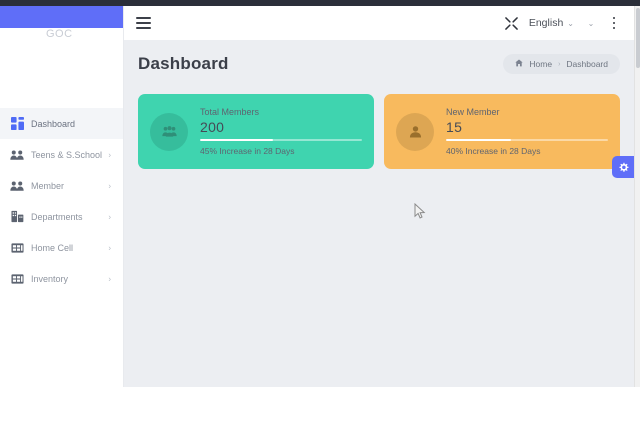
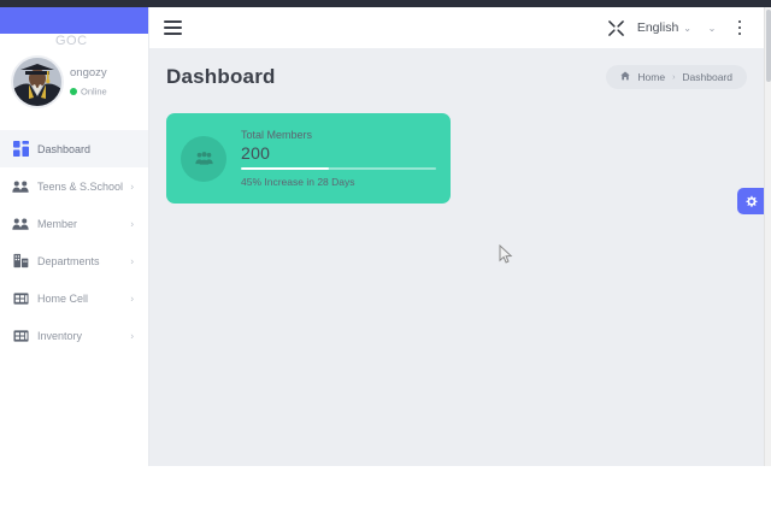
  GOC
+ ongozy
+ Online
  Dashboard
  Teens & S.School
  ›
  Member
  ›
  Departments
  ›
  Home Cell
  ›
  Inventory
  ›
  English
  ⌄
  ⌄
  Dashboard
  Home
  Dashboard
  Total Members
  200
  45% Increase in 28 Days
- New Member
- 15
- 40% Increase in 28 Days
